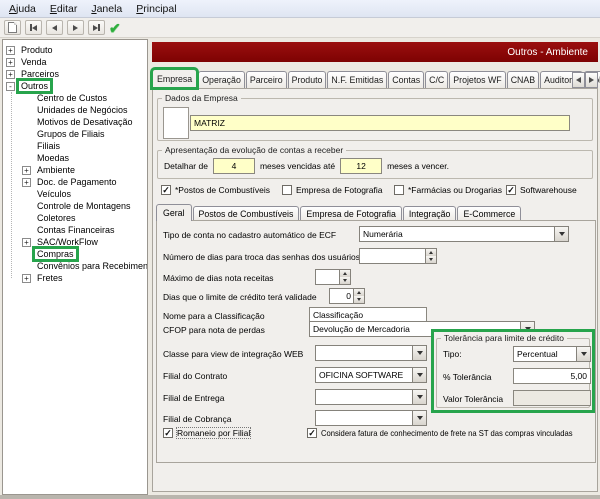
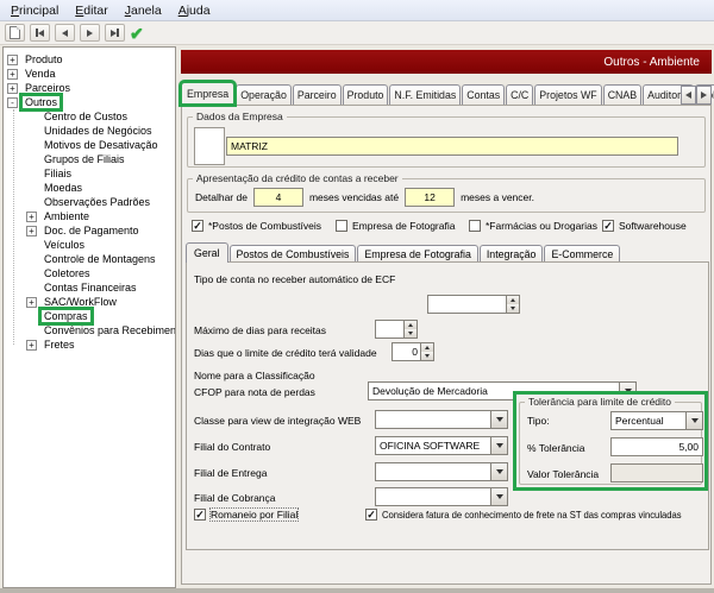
- Ajuda
+ Principal
  Editar
  Janela
- Principal
+ Ajuda
  ✔
  +
  Produto
  +
  Venda
  +
  Parceiros
  -
  Outros
  Centro de Custos
  Unidades de Negócios
  Motivos de Desativação
  Grupos de Filiais
  Filiais
  Moedas
+ Observações Padrões
  +
  Ambiente
  +
  Doc. de Pagamento
  Veículos
  Controle de Montagens
  Coletores
  Contas Financeiras
  +
  SAC/WorkFlow
  Compras
  Convênios para Recebimen
  +
  Fretes
  Outros - Ambiente
  Empresa
  Operação
  Parceiro
  Produto
  N.F. Emitidas
  Contas
  C/C
  Projetos WF
  CNAB
  Auditor
  Dados da Empresa
  MATRIZ
- Apresentação da evolução de contas a receber
+ Apresentação da crédito de contas a receber
  Detalhar de
  4
  meses vencidas até
  12
  meses a vencer.
  *Postos de Combustíveis
  Empresa de Fotografia
  *Farmácias ou Drogarias
  Softwarehouse
  Geral
  Postos de Combustíveis
  Empresa de Fotografia
  Integração
  E-Commerce
- Tipo de conta no cadastro automático de ECF
+ Tipo de conta no receber automático de ECF
- Numerária
- Número de dias para troca das senhas dos usuários
- Máximo de dias nota receitas
+ Máximo de dias para receitas
  Dias que o limite de crédito terá validade
  0
  Nome para a Classificação
- Classificação
  CFOP para nota de perdas
  Devolução de Mercadoria
  Classe para view de integração WEB
  Filial do Contrato
  OFICINA SOFTWARE
  Filial de Entrega
  Filial de Cobrança
  Tolerância para limite de crédito
  Tipo:
  Percentual
  % Tolerância
  5,00
  Valor Tolerância
  Romaneio por Filial
  Considera fatura de conhecimento de frete na ST das compras vinculadas
